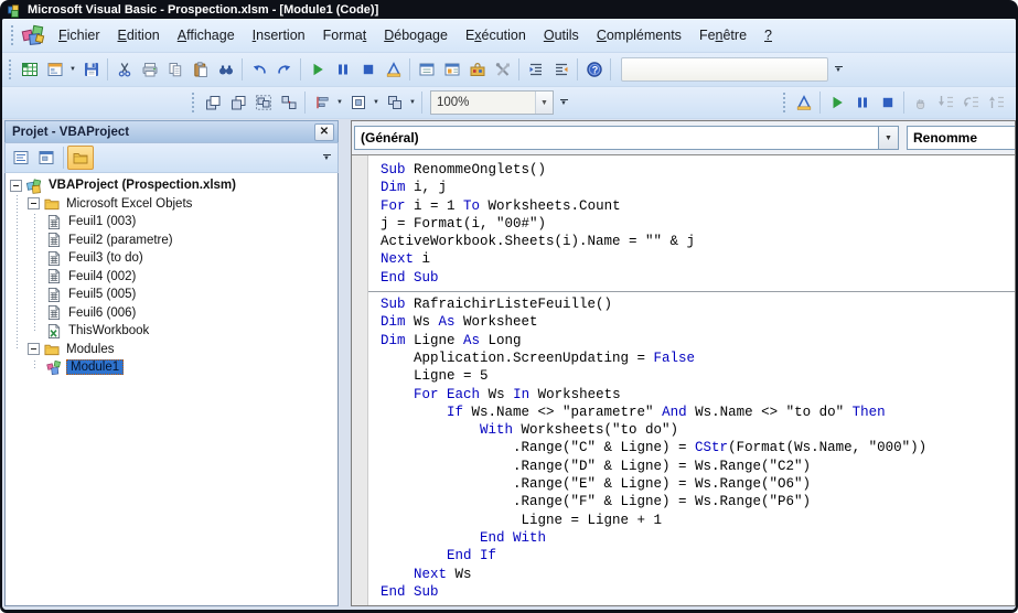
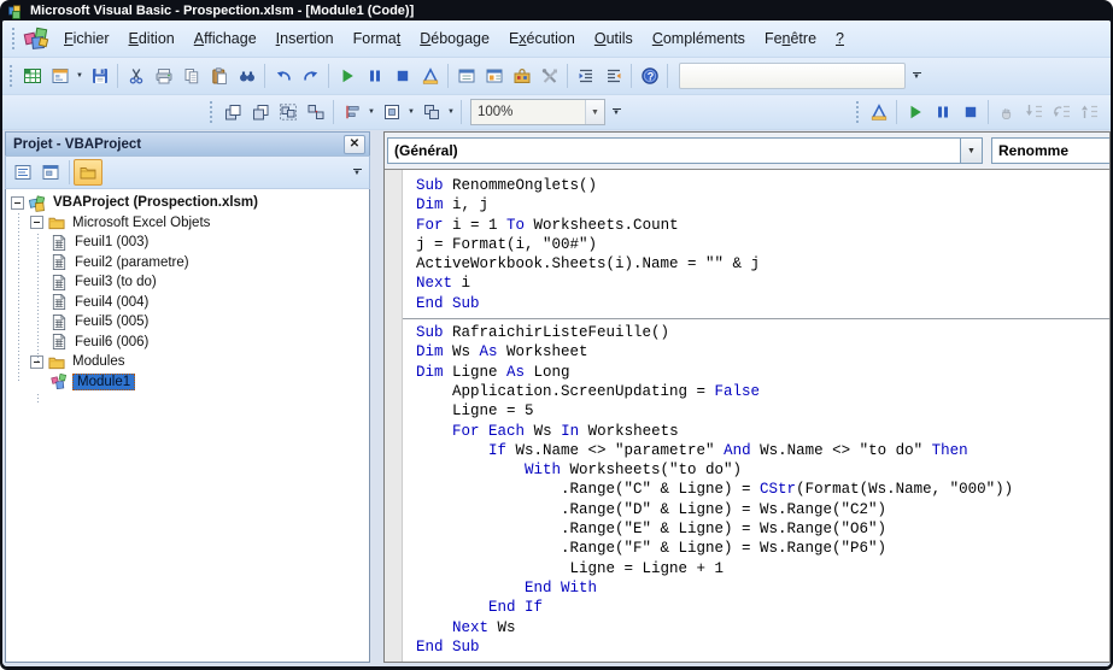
  Microsoft Visual Basic - Prospection.xlsm - [Module1 (Code)]
  Fichier
  Edition
  Affichage
  Insertion
  Format
  Débogage
  Exécution
  Outils
  Compléments
  Fenêtre
  ?
  ?
  100%
  Projet - VBAProject
  ✕
  VBAProject (Prospection.xlsm)
  Microsoft Excel Objets
  Feuil1 (003)
  Feuil2 (parametre)
  Feuil3 (to do)
- Feuil4 (002)
+ Feuil4 (004)
  Feuil5 (005)
  Feuil6 (006)
- ThisWorkbook
  Modules
  Module1
  (Général)
  Renomme
  Sub RenommeOnglets()
  Dim i, j
  For i = 1 To Worksheets.Count
  j = Format(i, "00#")
  ActiveWorkbook.Sheets(i).Name = "" & j
  Next i
  End Sub
  Sub RafraichirListeFeuille()
  Dim Ws As Worksheet
  Dim Ligne As Long
  Application.ScreenUpdating = False
  Ligne = 5
  For Each Ws In Worksheets
  If Ws.Name <> "parametre" And Ws.Name <> "to do" Then
  With Worksheets("to do")
  .Range("C" & Ligne) = CStr(Format(Ws.Name, "000"))
  .Range("D" & Ligne) = Ws.Range("C2")
  .Range("E" & Ligne) = Ws.Range("O6")
  .Range("F" & Ligne) = Ws.Range("P6")
  Ligne = Ligne + 1
  End With
  End If
  Next Ws
  End Sub
